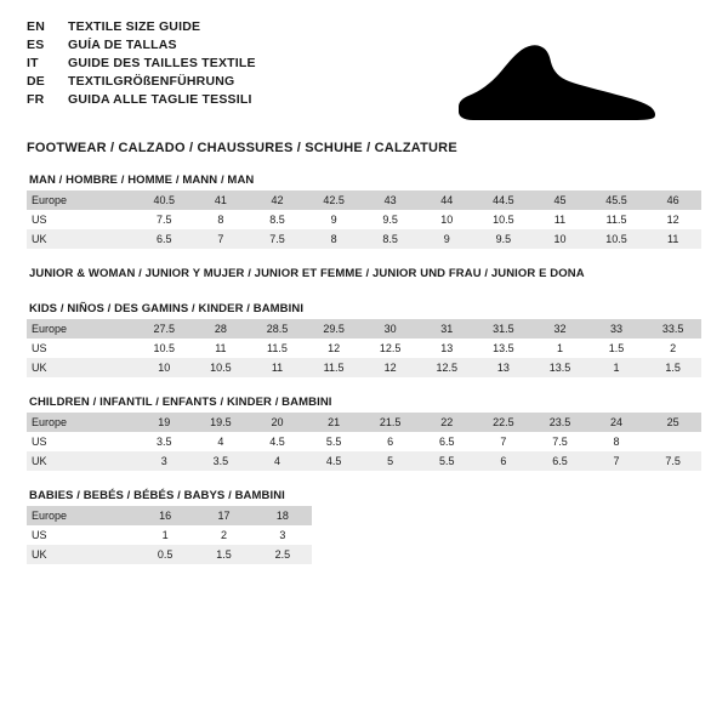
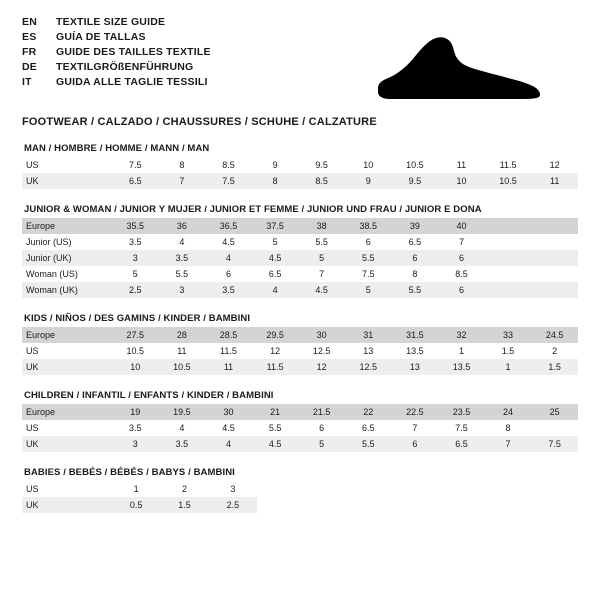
  EN	TEXTILE SIZE GUIDE
  ES	GUÍA DE TALLAS
- IT	GUIDE DES TAILLES TEXTILE
+ FR	GUIDE DES TAILLES TEXTILE
  DE	TEXTILGRÖßENFÜHRUNG
- FR	GUIDA ALLE TAGLIE TESSILI
+ IT	GUIDA ALLE TAGLIE TESSILI
  FOOTWEAR / CALZADO / CHAUSSURES / SCHUHE / CALZATURE
  MAN / HOMBRE / HOMME / MANN / MAN
- Europe	40.5	41	42	42.5	43	44	44.5	45	45.5	46
  US	7.5	8	8.5	9	9.5	10	10.5	11	11.5	12
  UK	6.5	7	7.5	8	8.5	9	9.5	10	10.5	11
  JUNIOR & WOMAN / JUNIOR Y MUJER / JUNIOR ET FEMME / JUNIOR UND FRAU / JUNIOR E DONA
+ Europe	35.5	36	36.5	37.5	38	38.5	39	40
+ Junior (US)	3.5	4	4.5	5	5.5	6	6.5	7
+ Junior (UK)	3	3.5	4	4.5	5	5.5	6	6
+ Woman (US)	5	5.5	6	6.5	7	7.5	8	8.5
+ Woman (UK)	2.5	3	3.5	4	4.5	5	5.5	6
  KIDS / NIÑOS / DES GAMINS / KINDER / BAMBINI
- Europe	27.5	28	28.5	29.5	30	31	31.5	32	33	33.5
+ Europe	27.5	28	28.5	29.5	30	31	31.5	32	33	24.5
  US	10.5	11	11.5	12	12.5	13	13.5	1	1.5	2
  UK	10	10.5	11	11.5	12	12.5	13	13.5	1	1.5
  CHILDREN / INFANTIL / ENFANTS / KINDER / BAMBINI
- Europe	19	19.5	20	21	21.5	22	22.5	23.5	24	25
+ Europe	19	19.5	30	21	21.5	22	22.5	23.5	24	25
  US	3.5	4	4.5	5.5	6	6.5	7	7.5	8
  UK	3	3.5	4	4.5	5	5.5	6	6.5	7	7.5
  BABIES / BEBÉS / BÉBÉS / BABYS / BAMBINI
- Europe	16	17	18
  US	1	2	3
  UK	0.5	1.5	2.5
